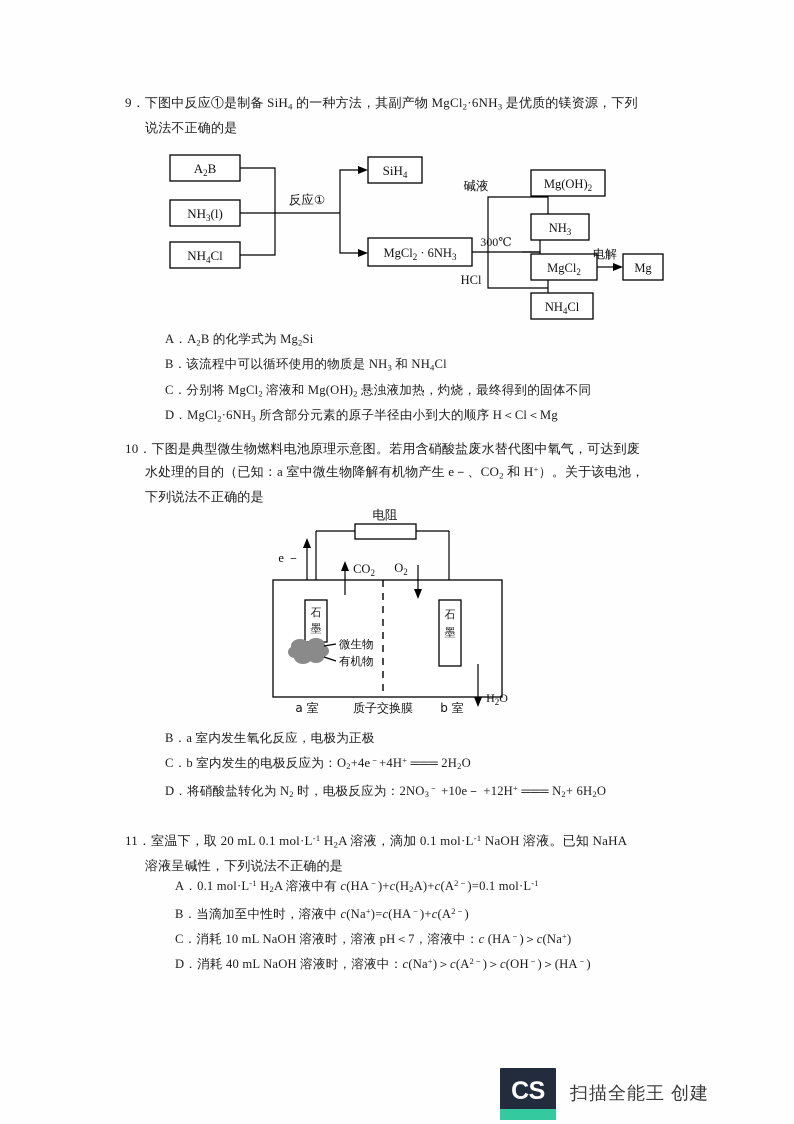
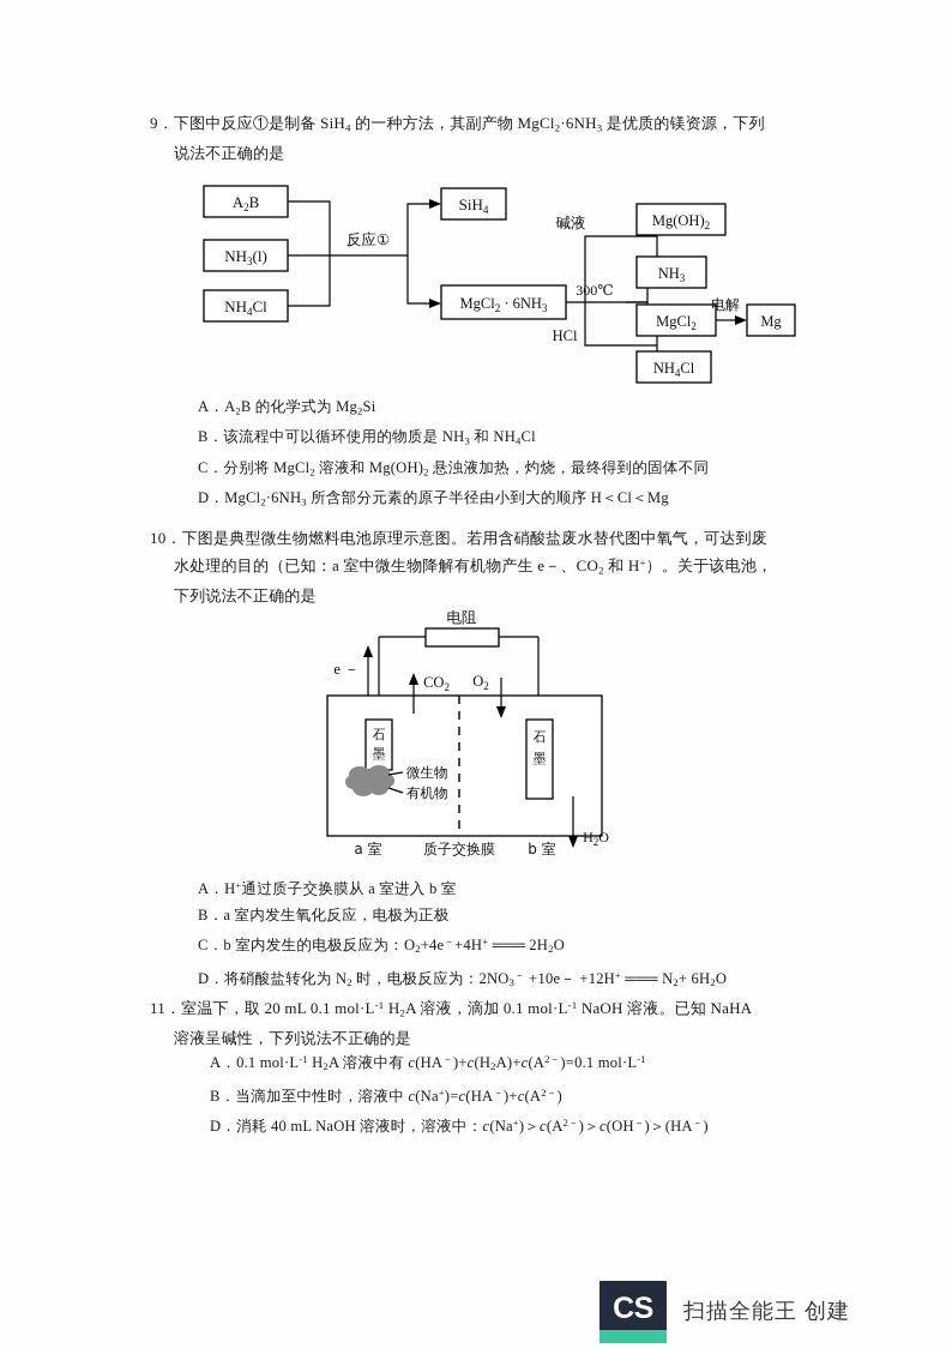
  9．下图中反应①是制备 SiH4 的一种方法，其副产物 MgCl2·6NH3 是优质的镁资源，下列
  说法不正确的是
  A2B
  NH3(l)
  NH4Cl
  反应①
  SiH4
  MgCl2 · 6NH3
  碱液
  300℃
  HCl
  Mg(OH)2
  NH3
  MgCl2
  NH4Cl
  电解
  Mg
  A．A2B 的化学式为 Mg2Si
  B．该流程中可以循环使用的物质是 NH3 和 NH4Cl
  C．分别将 MgCl2 溶液和 Mg(OH)2 悬浊液加热，灼烧，最终得到的固体不同
  D．MgCl2·6NH3 所含部分元素的原子半径由小到大的顺序 H＜Cl＜Mg
  10．下图是典型微生物燃料电池原理示意图。若用含硝酸盐废水替代图中氧气，可达到废
  水处理的目的（已知：a 室中微生物降解有机物产生 e－、CO2 和 H+）。关于该电池，
  下列说法不正确的是
  电阻
  e －
  CO2
  O2
  石
  墨
  石
  墨
  微生物
  有机物
  H2O
  a 室
  质子交换膜
  b 室
+ A．H+通过质子交换膜从 a 室进入 b 室
  B．a 室内发生氧化反应，电极为正极
  C．b 室内发生的电极反应为：O2+4e－+4H+ ═══ 2H2O
  D．将硝酸盐转化为 N2 时，电极反应为：2NO3－ +10e－ +12H+ ═══ N2+ 6H2O
  11．室温下，取 20 mL 0.1 mol·L-1 H2A 溶液，滴加 0.1 mol·L-1 NaOH 溶液。已知 NaHA
  溶液呈碱性，下列说法不正确的是
  A．0.1 mol·L-1 H2A 溶液中有 c(HA－)+c(H2A)+c(A2－)=0.1 mol·L-1
  B．当滴加至中性时，溶液中 c(Na+)=c(HA－)+c(A2－)
- C．消耗 10 mL NaOH 溶液时，溶液 pH＜7，溶液中：c (HA－)＞c(Na+)
  D．消耗 40 mL NaOH 溶液时，溶液中：c(Na+)＞c(A2－)＞c(OH－)＞(HA－)
  CS
  扫描全能王 创建
